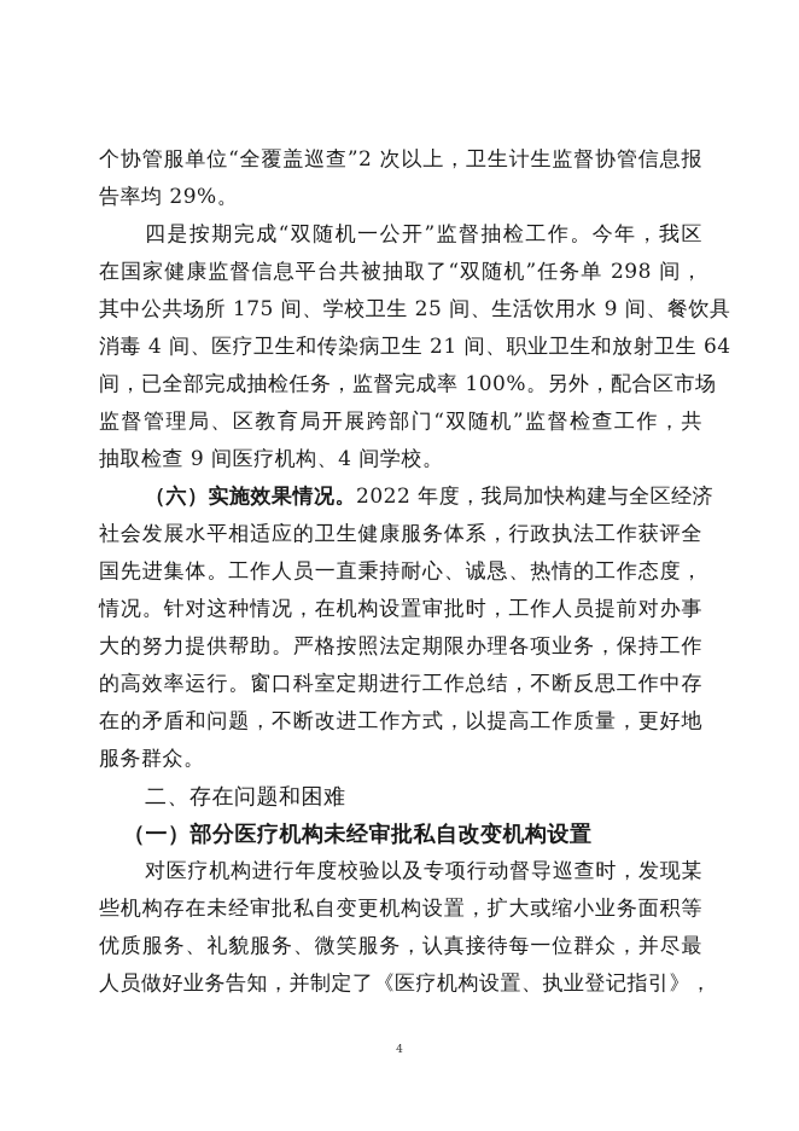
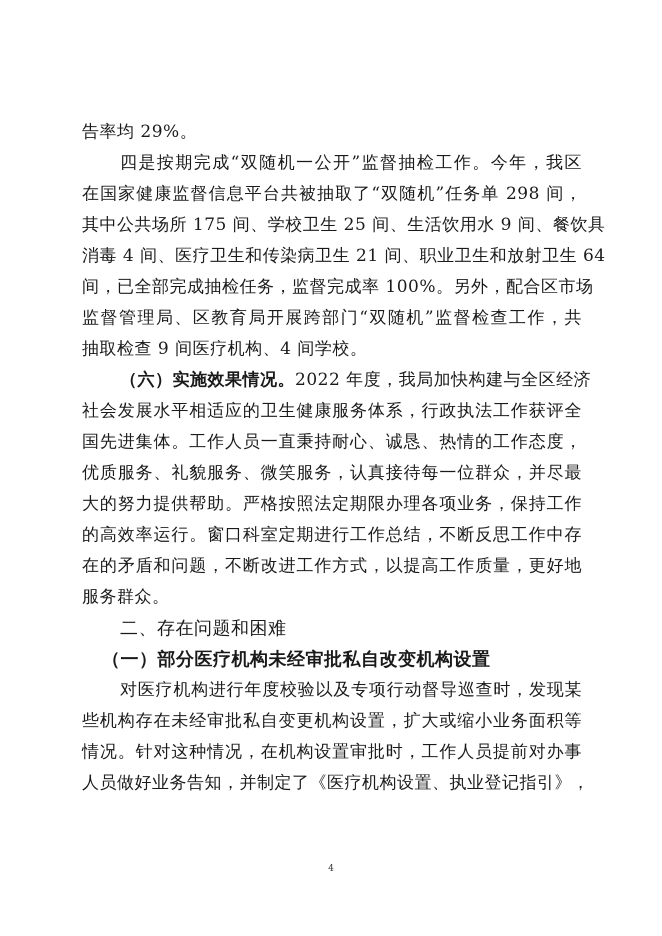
- 个协管服单位“全覆盖巡查”2 次以上，卫生计生监督协管信息报
  告率均 29%。
  四是按期完成“双随机一公开”监督抽检工作。今年，我区
  在国家健康监督信息平台共被抽取了“双随机”任务单 298 间，
  其中公共场所 175 间、学校卫生 25 间、生活饮用水 9 间、餐饮具
  消毒 4 间、医疗卫生和传染病卫生 21 间、职业卫生和放射卫生 64
  间，已全部完成抽检任务，监督完成率 100%。另外，配合区市场
  监督管理局、区教育局开展跨部门“双随机”监督检查工作，共
  抽取检查 9 间医疗机构、4 间学校。
  （六）实施效果情况。2022 年度，我局加快构建与全区经济
  社会发展水平相适应的卫生健康服务体系，行政执法工作获评全
  国先进集体。工作人员一直秉持耐心、诚恳、热情的工作态度，
- 情况。针对这种情况，在机构设置审批时，工作人员提前对办事
+ 优质服务、礼貌服务、微笑服务，认真接待每一位群众，并尽最
  大的努力提供帮助。严格按照法定期限办理各项业务，保持工作
  的高效率运行。窗口科室定期进行工作总结，不断反思工作中存
  在的矛盾和问题，不断改进工作方式，以提高工作质量，更好地
  服务群众。
  二、存在问题和困难
  （一）部分医疗机构未经审批私自改变机构设置
  对医疗机构进行年度校验以及专项行动督导巡查时，发现某
  些机构存在未经审批私自变更机构设置，扩大或缩小业务面积等
- 优质服务、礼貌服务、微笑服务，认真接待每一位群众，并尽最
+ 情况。针对这种情况，在机构设置审批时，工作人员提前对办事
  人员做好业务告知，并制定了《医疗机构设置、执业登记指引》，
  4
